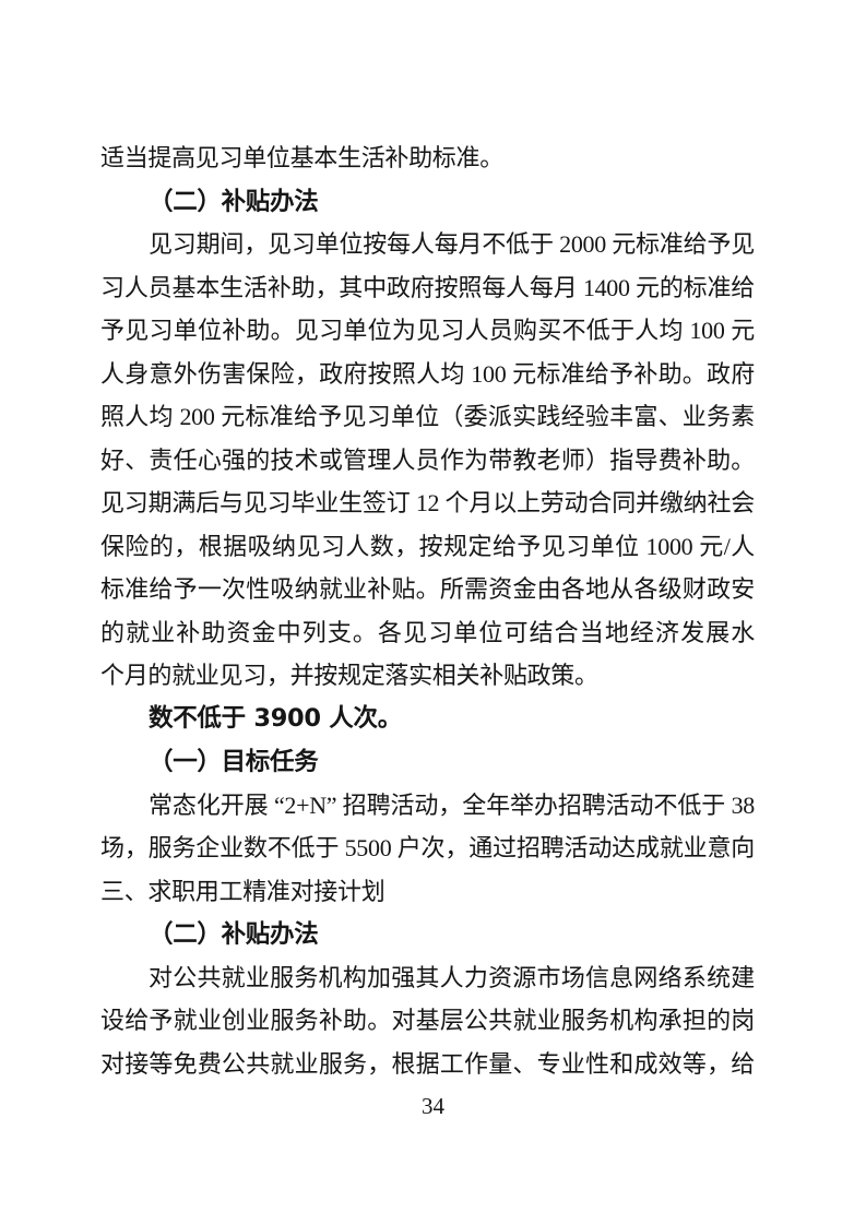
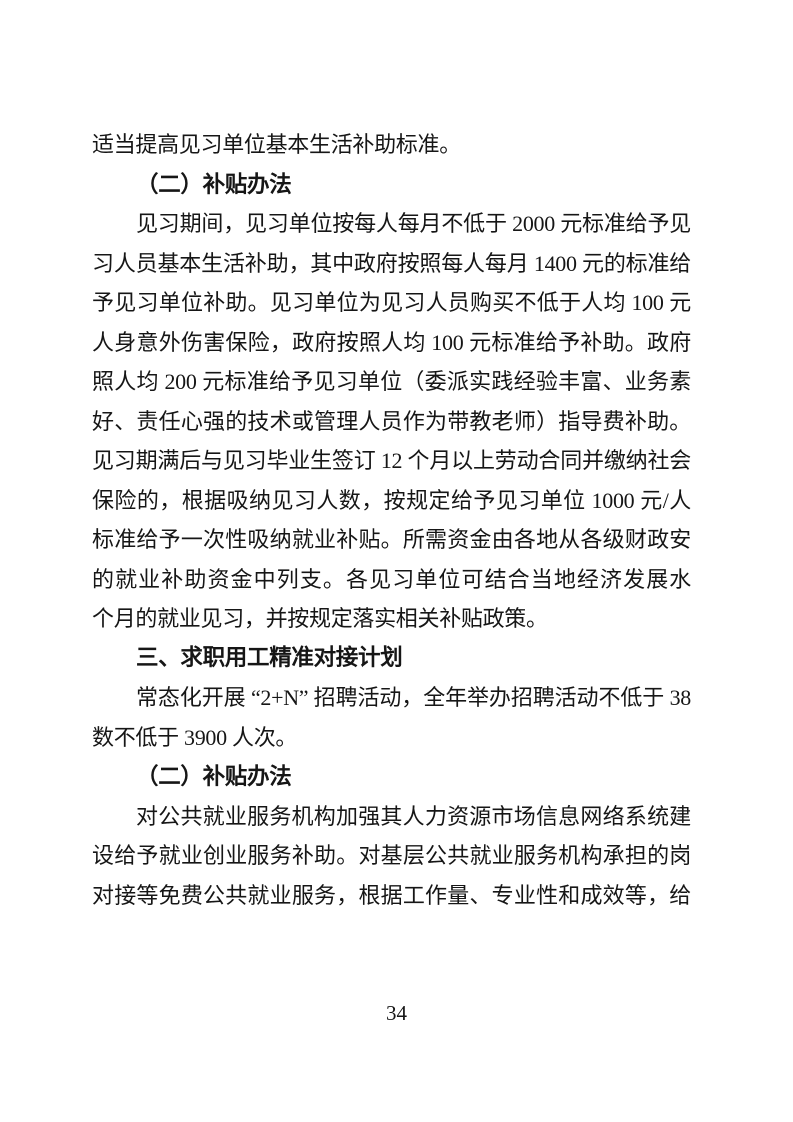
  适当提高见习单位基本生活补助标准。
  （二）补贴办法
  见习期间，见习单位按每人每月不低于 2000 元标准给予见
  习人员基本生活补助，其中政府按照每人每月 1400 元的标准给
  予见习单位补助。见习单位为见习人员购买不低于人均 100 元
  人身意外伤害保险，政府按照人均 100 元标准给予补助。政府
  照人均 200 元标准给予见习单位（委派实践经验丰富、业务素
  好、责任心强的技术或管理人员作为带教老师）指导费补助。
  见习期满后与见习毕业生签订 12 个月以上劳动合同并缴纳社会
  保险的，根据吸纳见习人数，按规定给予见习单位 1000 元/人
  标准给予一次性吸纳就业补贴。所需资金由各地从各级财政安
  的就业补助资金中列支。各见习单位可结合当地经济发展水
  个月的就业见习，并按规定落实相关补贴政策。
- 数不低于 3900 人次。
+ 三、求职用工精准对接计划
- （一）目标任务
  常态化开展 “2+N” 招聘活动，全年举办招聘活动不低于 38
- 场，服务企业数不低于 5500 户次，通过招聘活动达成就业意向
- 三、求职用工精准对接计划
+ 数不低于 3900 人次。
  （二）补贴办法
  对公共就业服务机构加强其人力资源市场信息网络系统建
  设给予就业创业服务补助。对基层公共就业服务机构承担的岗
  对接等免费公共就业服务，根据工作量、专业性和成效等，给
  34
